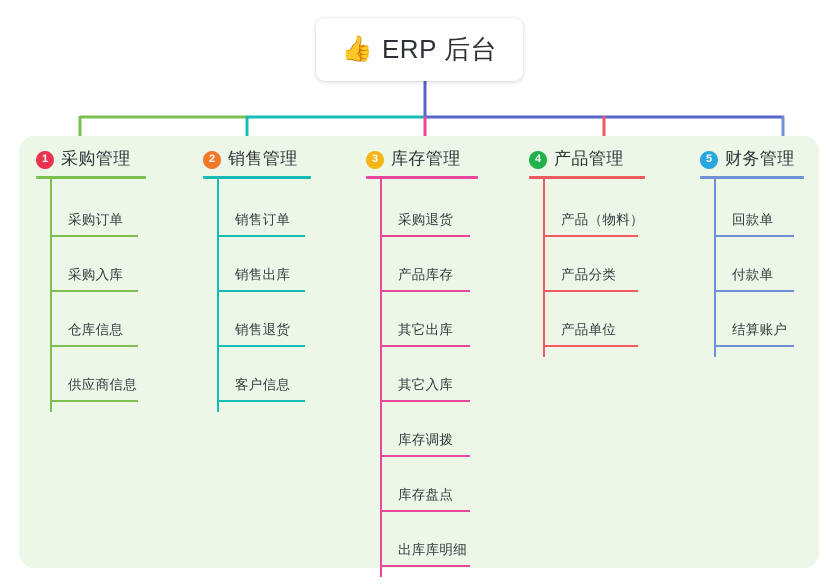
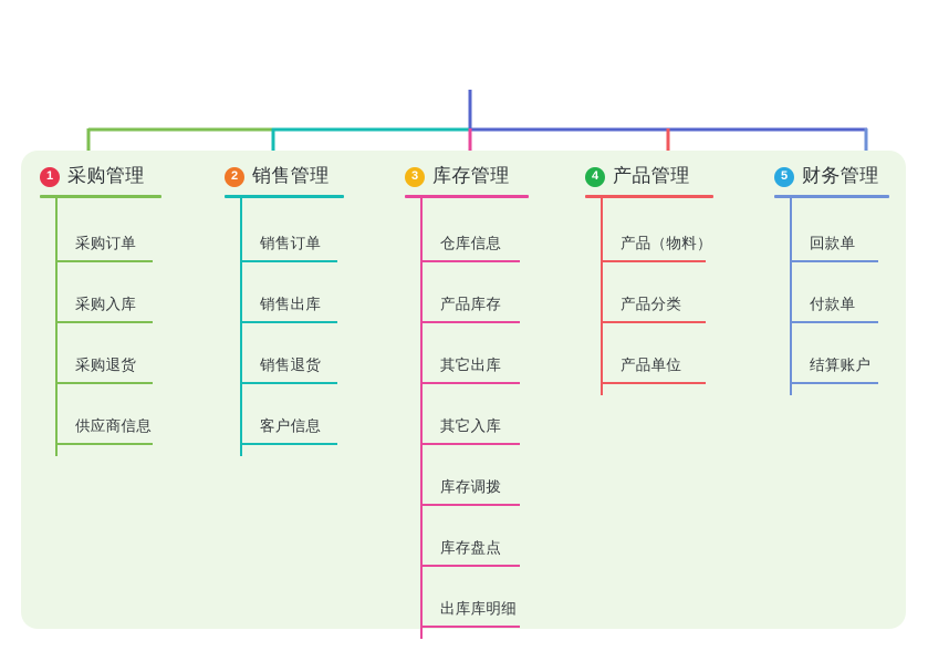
- 👍
- ERP 后台
  1
  采购管理
  采购订单
  采购入库
- 仓库信息
+ 采购退货
  供应商信息
  2
  销售管理
  销售订单
  销售出库
  销售退货
  客户信息
  3
  库存管理
- 采购退货
+ 仓库信息
  产品库存
  其它出库
  其它入库
  库存调拨
  库存盘点
  出库库明细
  4
  产品管理
  产品（物料）
  产品分类
  产品单位
  5
  财务管理
  回款单
  付款单
  结算账户
